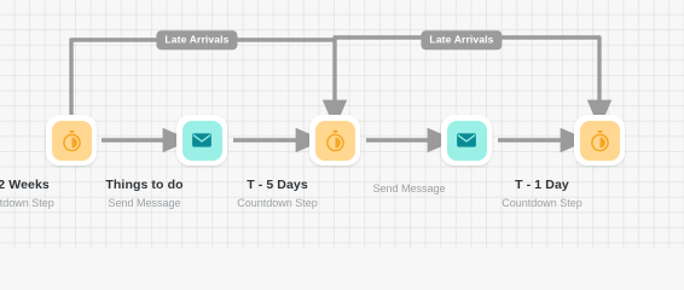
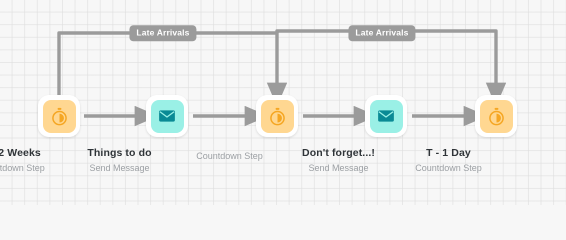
  Late Arrivals
  Late Arrivals
  2 Weeks
  Things to do
  Send Message
- T - 5 Days
  Countdown Step
+ Don't forget...!
  Send Message
  T - 1 Day
  Countdown Step
